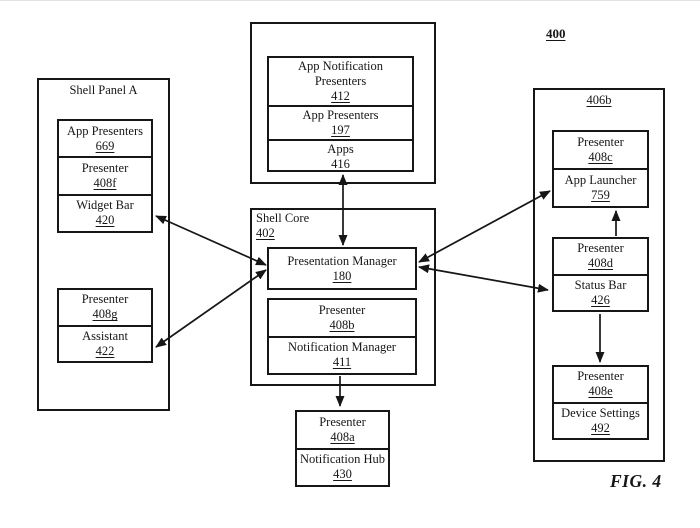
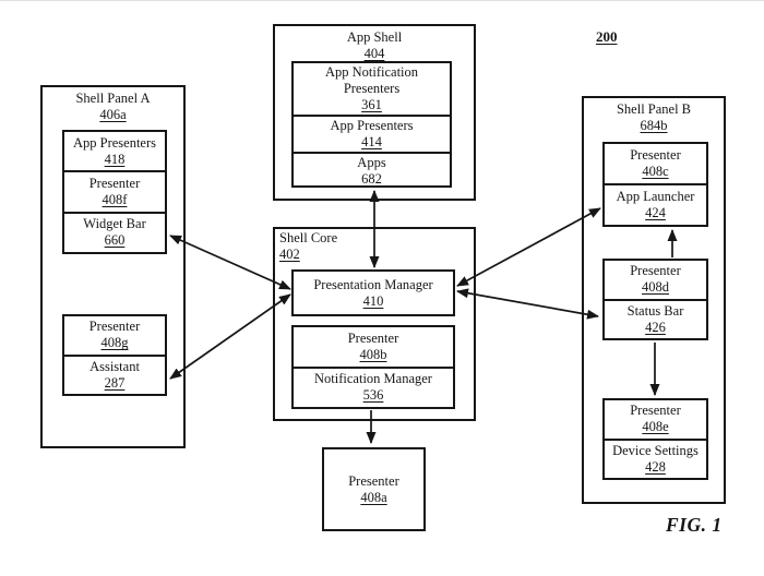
- 400
+ 200
- FIG. 4
+ FIG. 1
+ App Shell
+ 404
  App Notification Presenters
- 412
+ 361
  App Presenters
- 197
+ 414
  Apps
- 416
+ 682
  Shell Panel A
+ 406a
  App Presenters
- 669
+ 418
  Presenter
  408f
  Widget Bar
- 420
+ 660
  Presenter
  408g
  Assistant
- 422
+ 287
  Shell Core
  402
  Presentation Manager
- 180
+ 410
  Presenter
  408b
  Notification Manager
- 411
+ 536
+ Shell Panel B
- 406b
+ 684b
  Presenter
  408c
  App Launcher
- 759
+ 424
  Presenter
  408d
  Status Bar
  426
  Presenter
  408e
  Device Settings
- 492
+ 428
  Presenter
  408a
- Notification Hub
- 430
